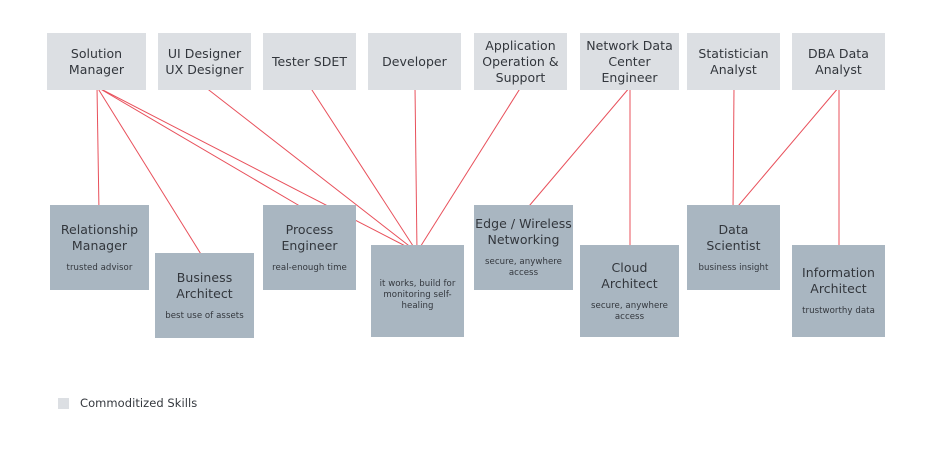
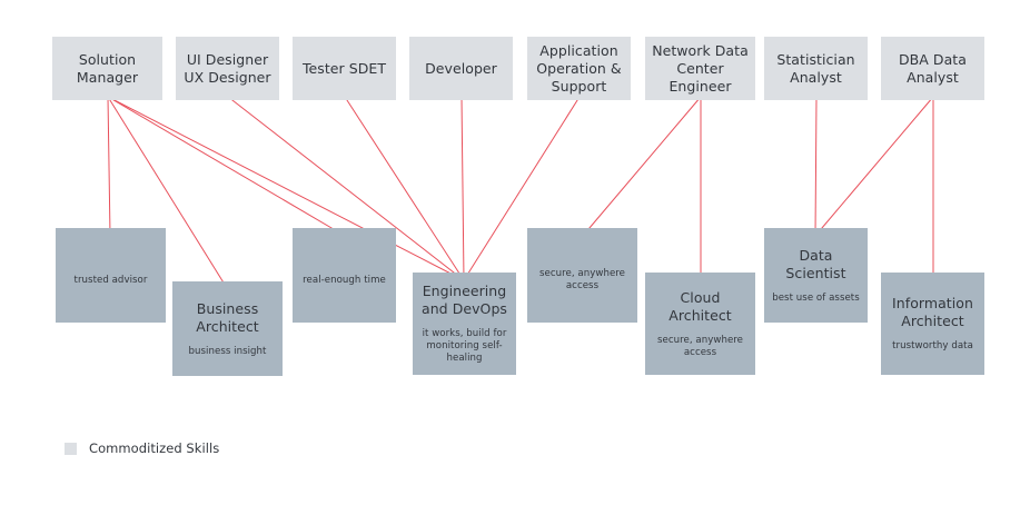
  Solution Manager
  UI Designer
  UX Designer
  Tester SDET
  Developer
  Application
  Operation &
  Support
  Network Data
  Center Engineer
  Statistician
  Analyst
  DBA Data
  Analyst
- Relationship
- Manager
  trusted advisor
  Business
  Architect
- best use of assets
+ business insight
- Process
- Engineer
  real-enough time
+ Engineering
+ and DevOps
  it works, build for
  monitoring self-healing
- Edge / Wireless
- Networking
  secure, anywhere access
  Cloud
  Architect
  secure, anywhere access
  Data
  Scientist
- business insight
+ best use of assets
  Information
  Architect
  trustworthy data
  Commoditized Skills
